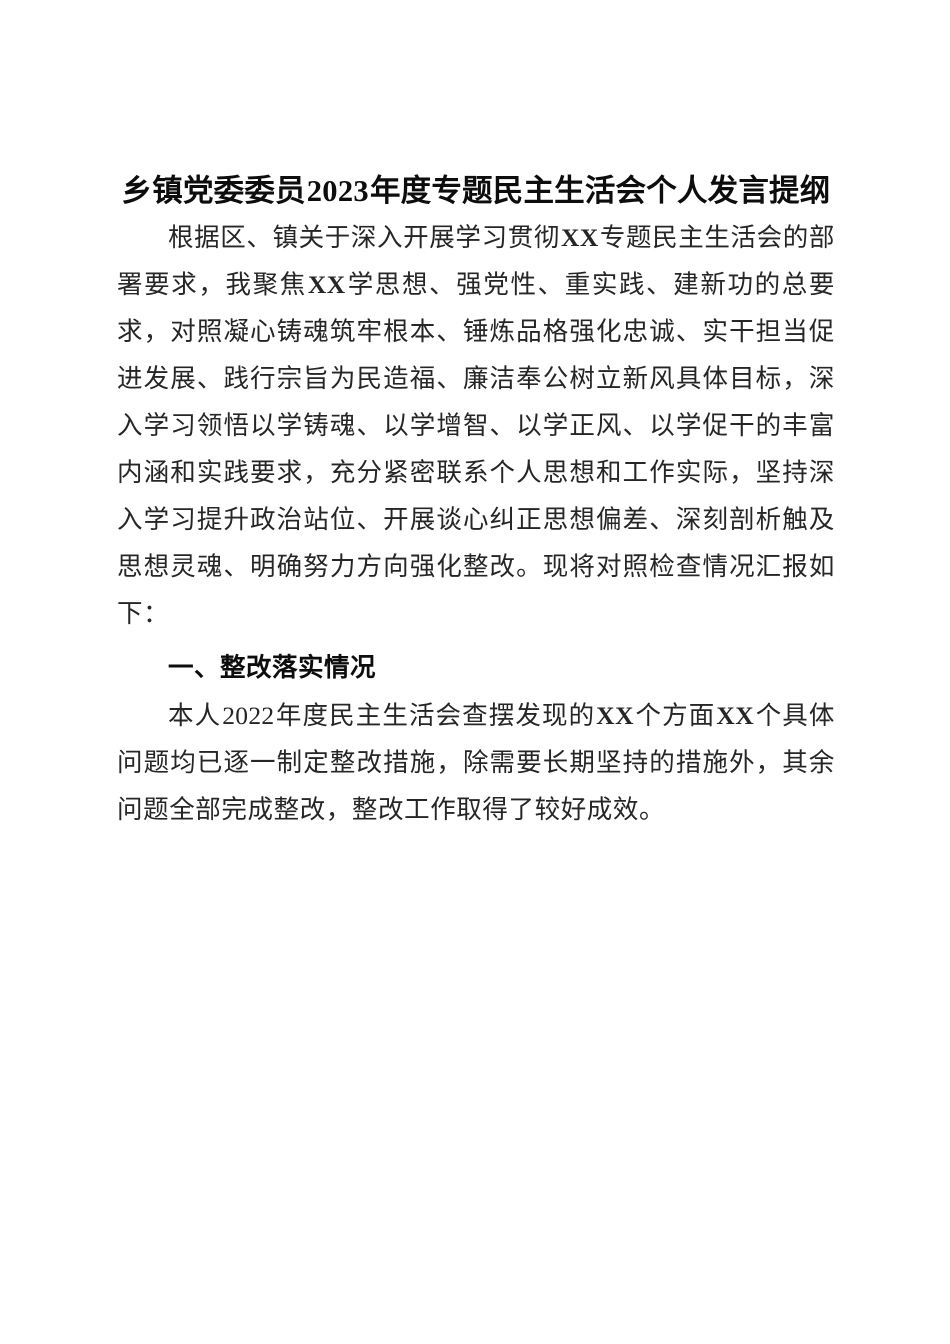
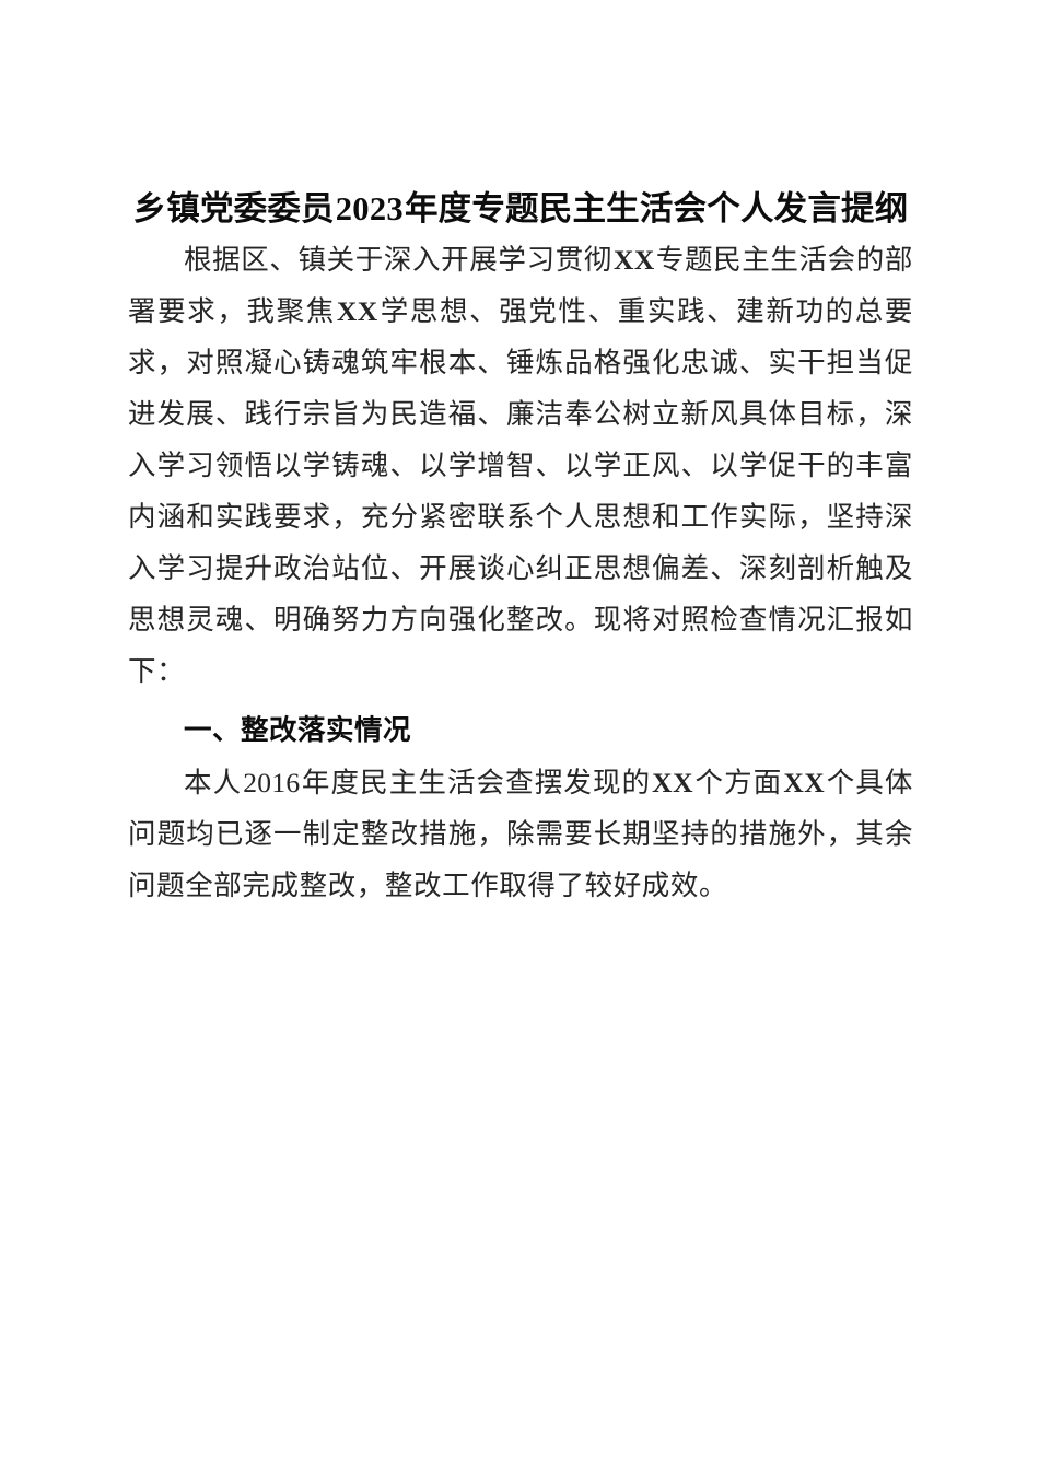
  乡镇党委委员2023年度专题民主生活会个人发言提纲
  根据区、镇关于深入开展学习贯彻XX专题民主生活会的部署要求，我聚焦XX学思想、强党性、重实践、建新功的总要求，对照凝心铸魂筑牢根本、锤炼品格强化忠诚、实干担当促进发展、践行宗旨为民造福、廉洁奉公树立新风具体目标，深入学习领悟以学铸魂、以学增智、以学正风、以学促干的丰富内涵和实践要求，充分紧密联系个人思想和工作实际，坚持深入学习提升政治站位、开展谈心纠正思想偏差、深刻剖析触及思想灵魂、明确努力方向强化整改。现将对照检查情况汇报如下：
  一、整改落实情况
- 本人2022年度民主生活会查摆发现的XX个方面XX个具体问题均已逐一制定整改措施，除需要长期坚持的措施外，其余问题全部完成整改，整改工作取得了较好成效。
+ 本人2016年度民主生活会查摆发现的XX个方面XX个具体问题均已逐一制定整改措施，除需要长期坚持的措施外，其余问题全部完成整改，整改工作取得了较好成效。
